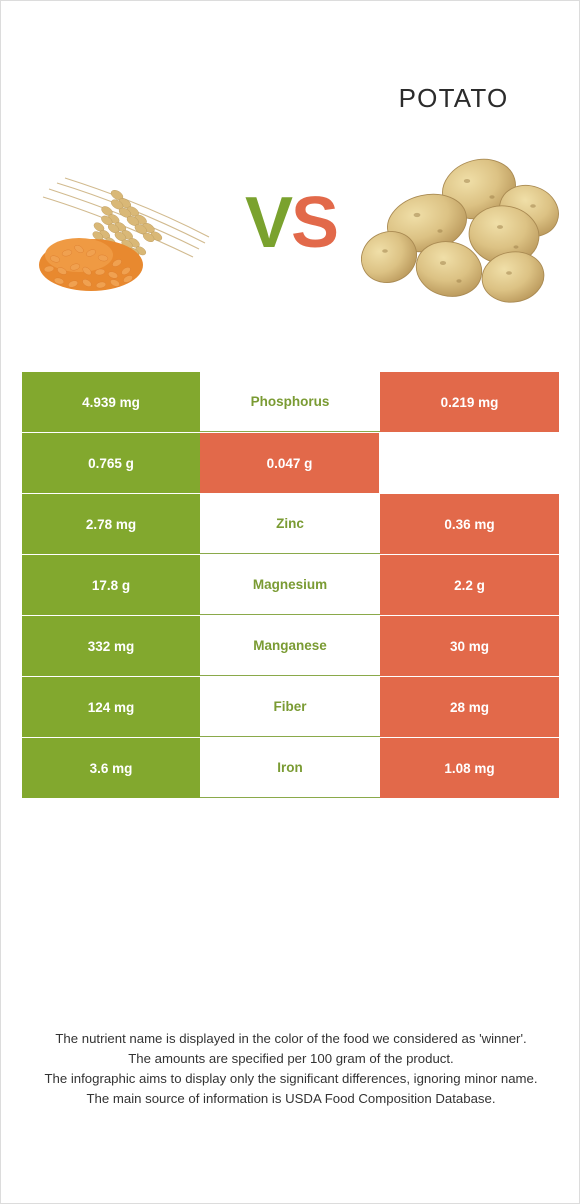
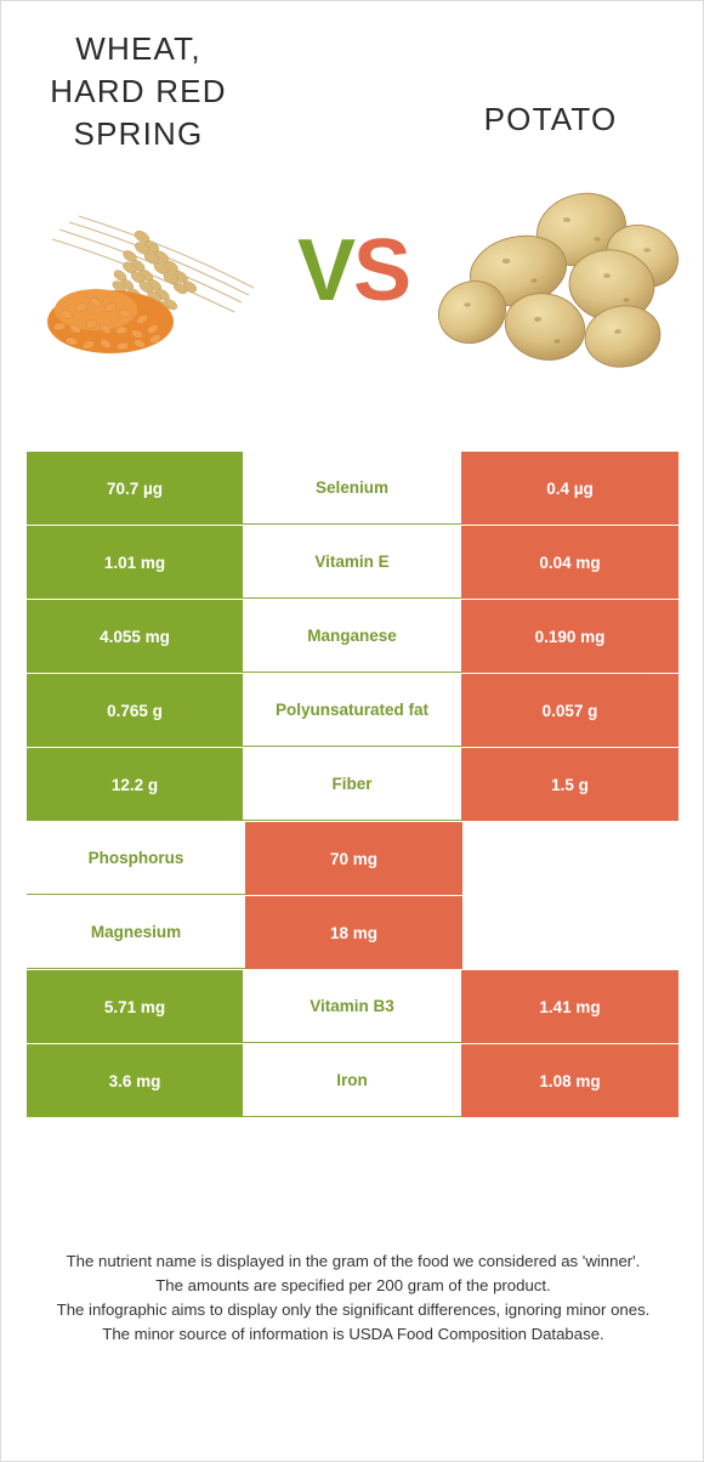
+ WHEAT, HARD RED SPRING
  POTATO
  VS
+ 70.7 µg
+ Selenium
+ 0.4 µg
+ 1.01 mg
+ Vitamin E
+ 0.04 mg
- 4.939 mg
+ 4.055 mg
- Phosphorus
+ Manganese
- 0.219 mg
+ 0.190 mg
  0.765 g
+ Polyunsaturated fat
- 0.047 g
+ 0.057 g
- 2.78 mg
- Zinc
- 0.36 mg
- 17.8 g
+ 12.2 g
- Magnesium
+ Fiber
- 2.2 g
+ 1.5 g
- 332 mg
- Manganese
+ Phosphorus
- 30 mg
+ 70 mg
- 124 mg
- Fiber
+ Magnesium
- 28 mg
+ 18 mg
+ 5.71 mg
+ Vitamin B3
+ 1.41 mg
  3.6 mg
  Iron
  1.08 mg
- The nutrient name is displayed in the color of the food we considered as 'winner'.
+ The nutrient name is displayed in the gram of the food we considered as 'winner'.
- The amounts are specified per 100 gram of the product.
+ The amounts are specified per 200 gram of the product.
- The infographic aims to display only the significant differences, ignoring minor name.
+ The infographic aims to display only the significant differences, ignoring minor ones.
- The main source of information is USDA Food Composition Database.
+ The minor source of information is USDA Food Composition Database.
